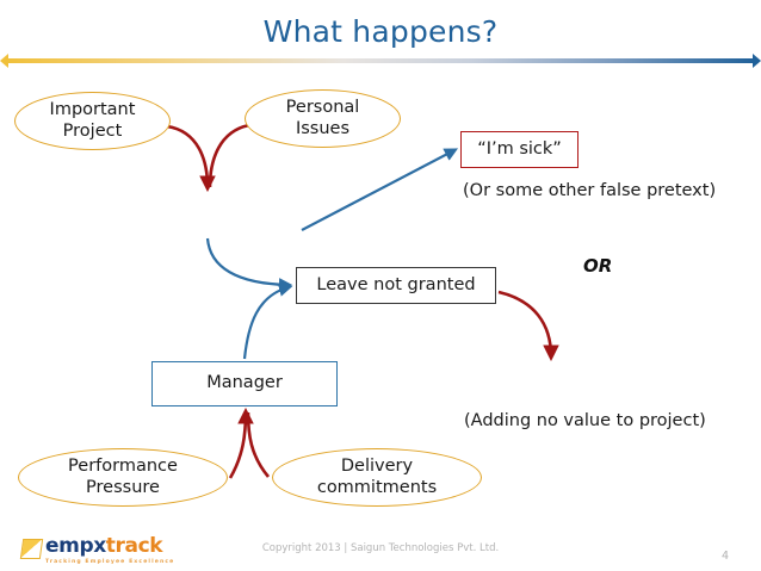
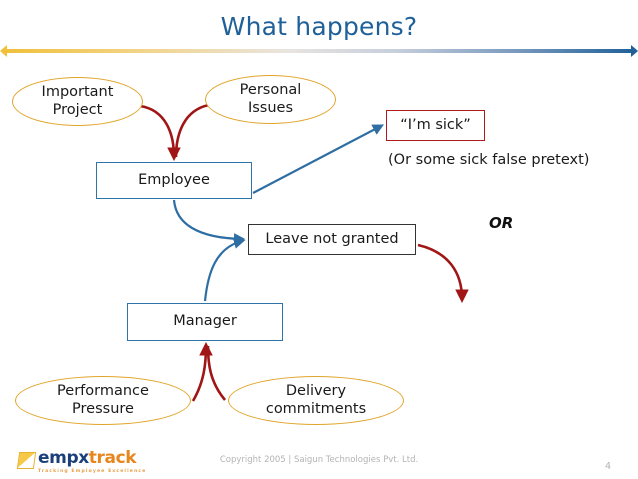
  What happens?
  Important
  Project
  Personal
  Issues
+ Employee
  “I’m sick”
  Leave not granted
  Manager
  Performance
  Pressure
  Delivery
  commitments
- (Or some other false pretext)
+ (Or some sick false pretext)
  OR
- (Adding no value to project)
  empxtrack
- Copyright 2013 | Saigun Technologies Pvt. Ltd.
+ Copyright 2005 | Saigun Technologies Pvt. Ltd.
  4
